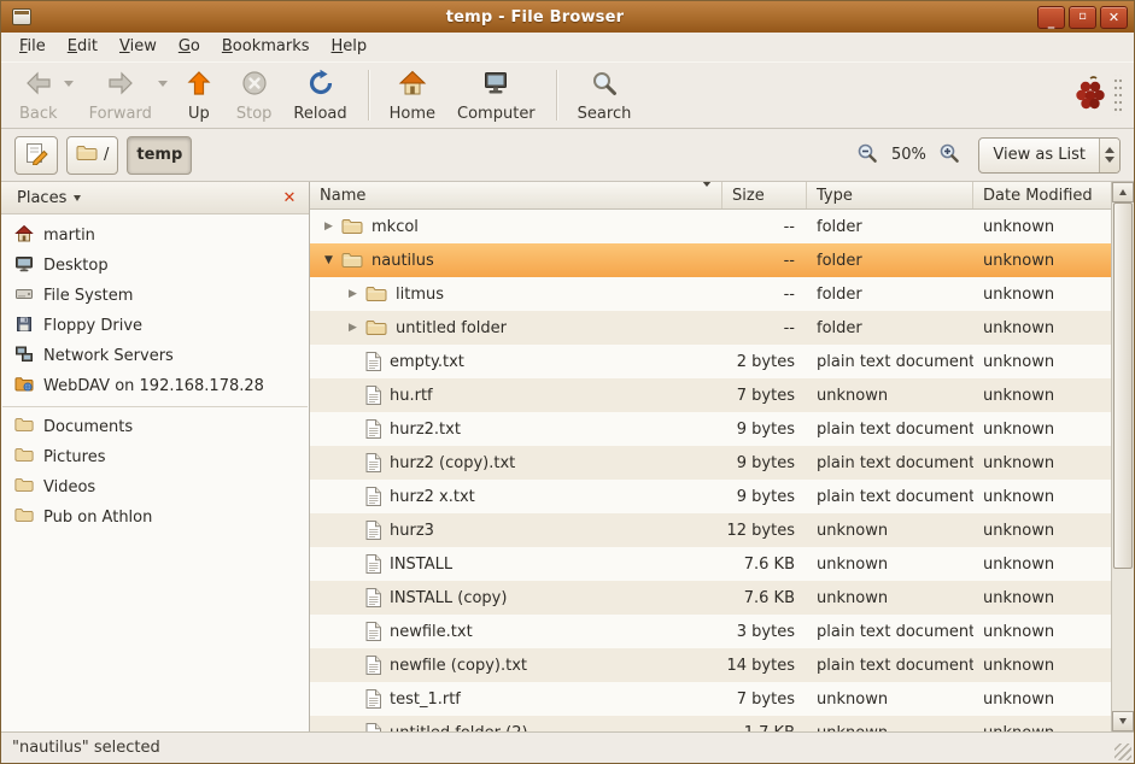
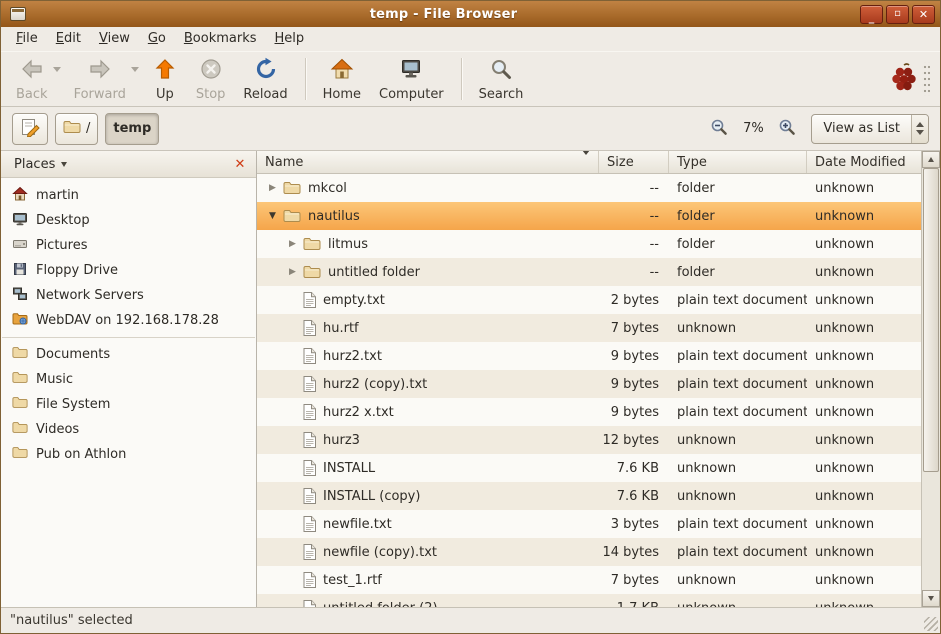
  temp - File Browser
  _
  ▫
  ✕
  File
  Edit
  View
  Go
  Bookmarks
  Help
  Back
  Forward
  Up
  Stop
  Reload
  Home
  Computer
  Search
  /
  temp
- 50%
+ 7%
  View as List
  Places
  ✕
  martin
  Desktop
- File System
+ Pictures
  Floppy Drive
  Network Servers
  WebDAV on 192.168.178.28
  Documents
+ Music
- Pictures
+ File System
  Videos
  Pub on Athlon
  Name
  Size
  Type
  Date Modified
  ▶
  mkcol
  --
  folder
  unknown
  ▼
  nautilus
  --
  folder
  unknown
  ▶
  litmus
  --
  folder
  unknown
  ▶
  untitled folder
  --
  folder
  unknown
  empty.txt
  2 bytes
  plain text document
  unknown
  hu.rtf
  7 bytes
  unknown
  unknown
  hurz2.txt
  9 bytes
  plain text document
  unknown
  hurz2 (copy).txt
  9 bytes
  plain text document
  unknown
  hurz2 x.txt
  9 bytes
  plain text document
  unknown
  hurz3
  12 bytes
  unknown
  unknown
  INSTALL
  7.6 KB
  unknown
  unknown
  INSTALL (copy)
  7.6 KB
  unknown
  unknown
  newfile.txt
  3 bytes
  plain text document
  unknown
  newfile (copy).txt
  14 bytes
  plain text document
  unknown
  test_1.rtf
  7 bytes
  unknown
  unknown
  "nautilus" selected
